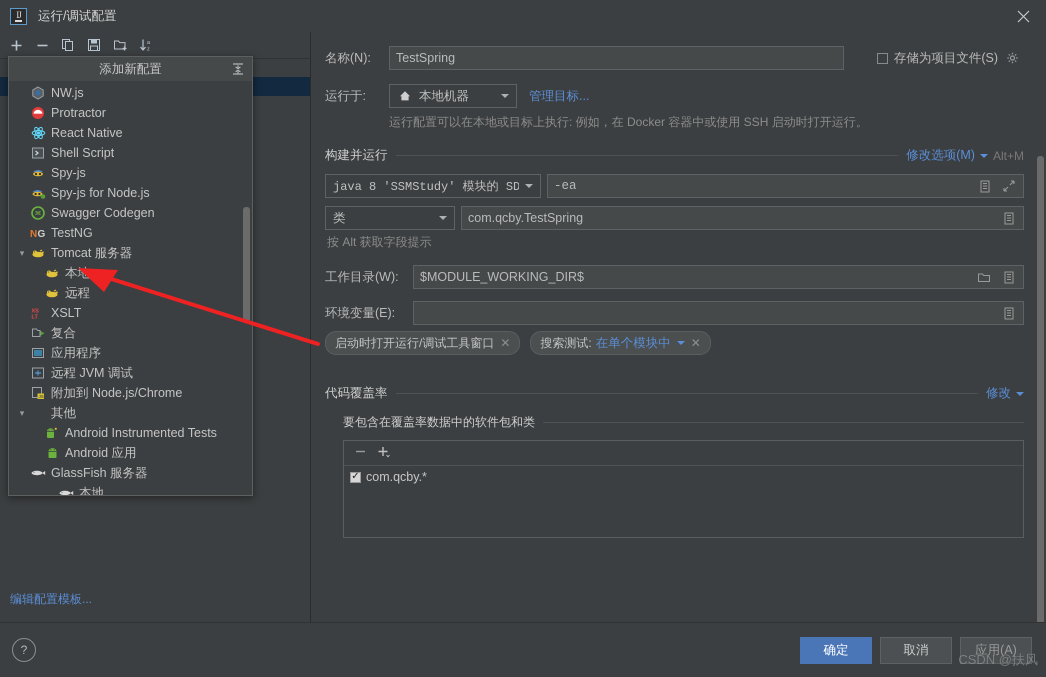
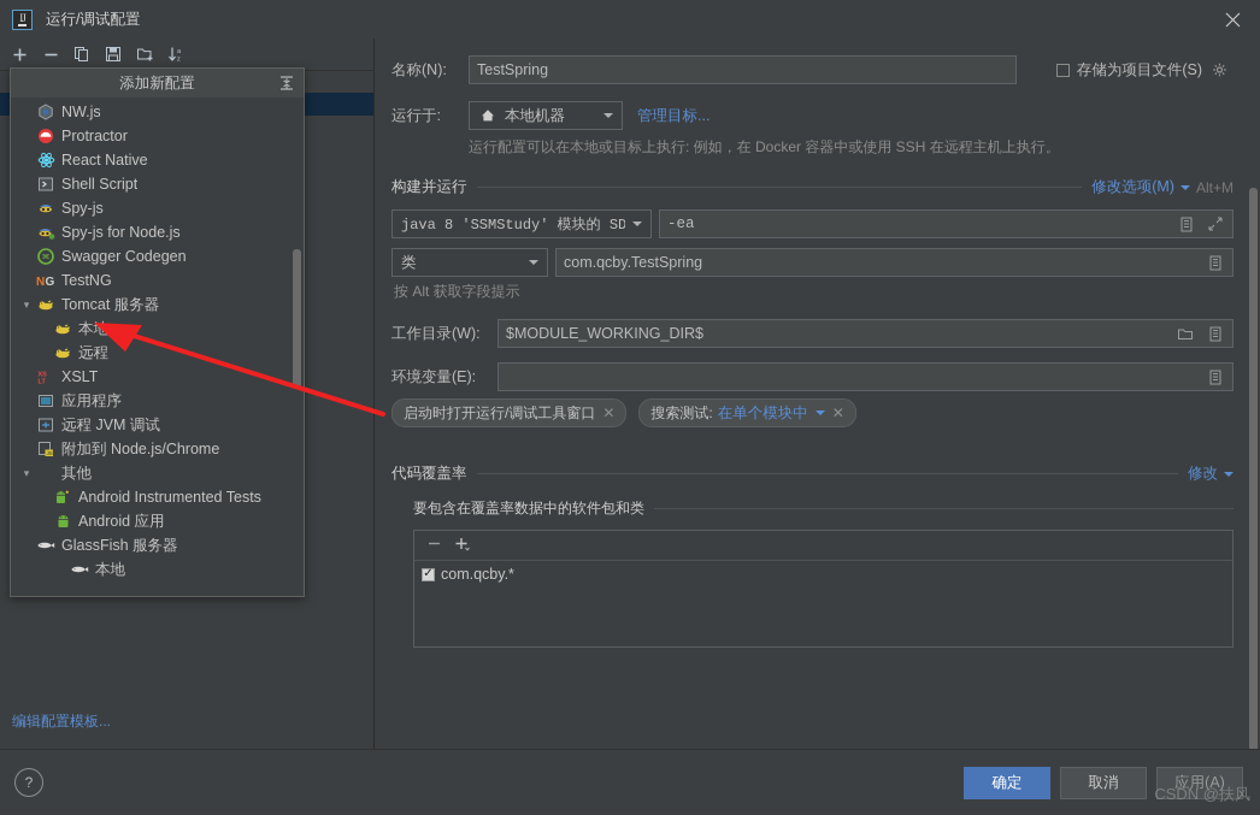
  IJ
  运行/调试配置
  编辑配置模板...
  添加新配置
  NW.js
  Protractor
  React Native
  Shell Script
  Spy-js
  Spy-js for Node.js
  Swagger Codegen
  N
  G
  TestNG
  ▾
  Tomcat 服务器
  远程
  XSLT
- 复合
  应用程序
  远程 JVM 调试
  附加到 Node.js/Chrome
  ▾
  其他
  Android Instrumented Tests
  Android 应用
  GlassFish 服务器
  本地
  名称(N):
  TestSpring
  ✓
  存储为项目文件(S)
  运行于:
  本地机器
  管理目标...
- 运行配置可以在本地或目标上执行: 例如，在 Docker 容器中或使用 SSH 启动时打开运行。
+ 运行配置可以在本地或目标上执行: 例如，在 Docker 容器中或使用 SSH 在远程主机上执行。
  构建并运行
  修改选项(M)
  Alt+M
  java 8 'SSMStudy' 模块的 SD
  -ea
  类
  com.qcby.TestSpring
  按 Alt 获取字段提示
  工作目录(W):
  $MODULE_WORKING_DIR$
  环境变量(E):
  启动时打开运行/调试工具窗口
  ✕
  搜索测试:
  在单个模块中
  ✕
  代码覆盖率
  修改
  要包含在覆盖率数据中的软件包和类
  ✓
  com.qcby.*
  ?
  确定
  取消
  应用(A)
  CSDN @扶风
